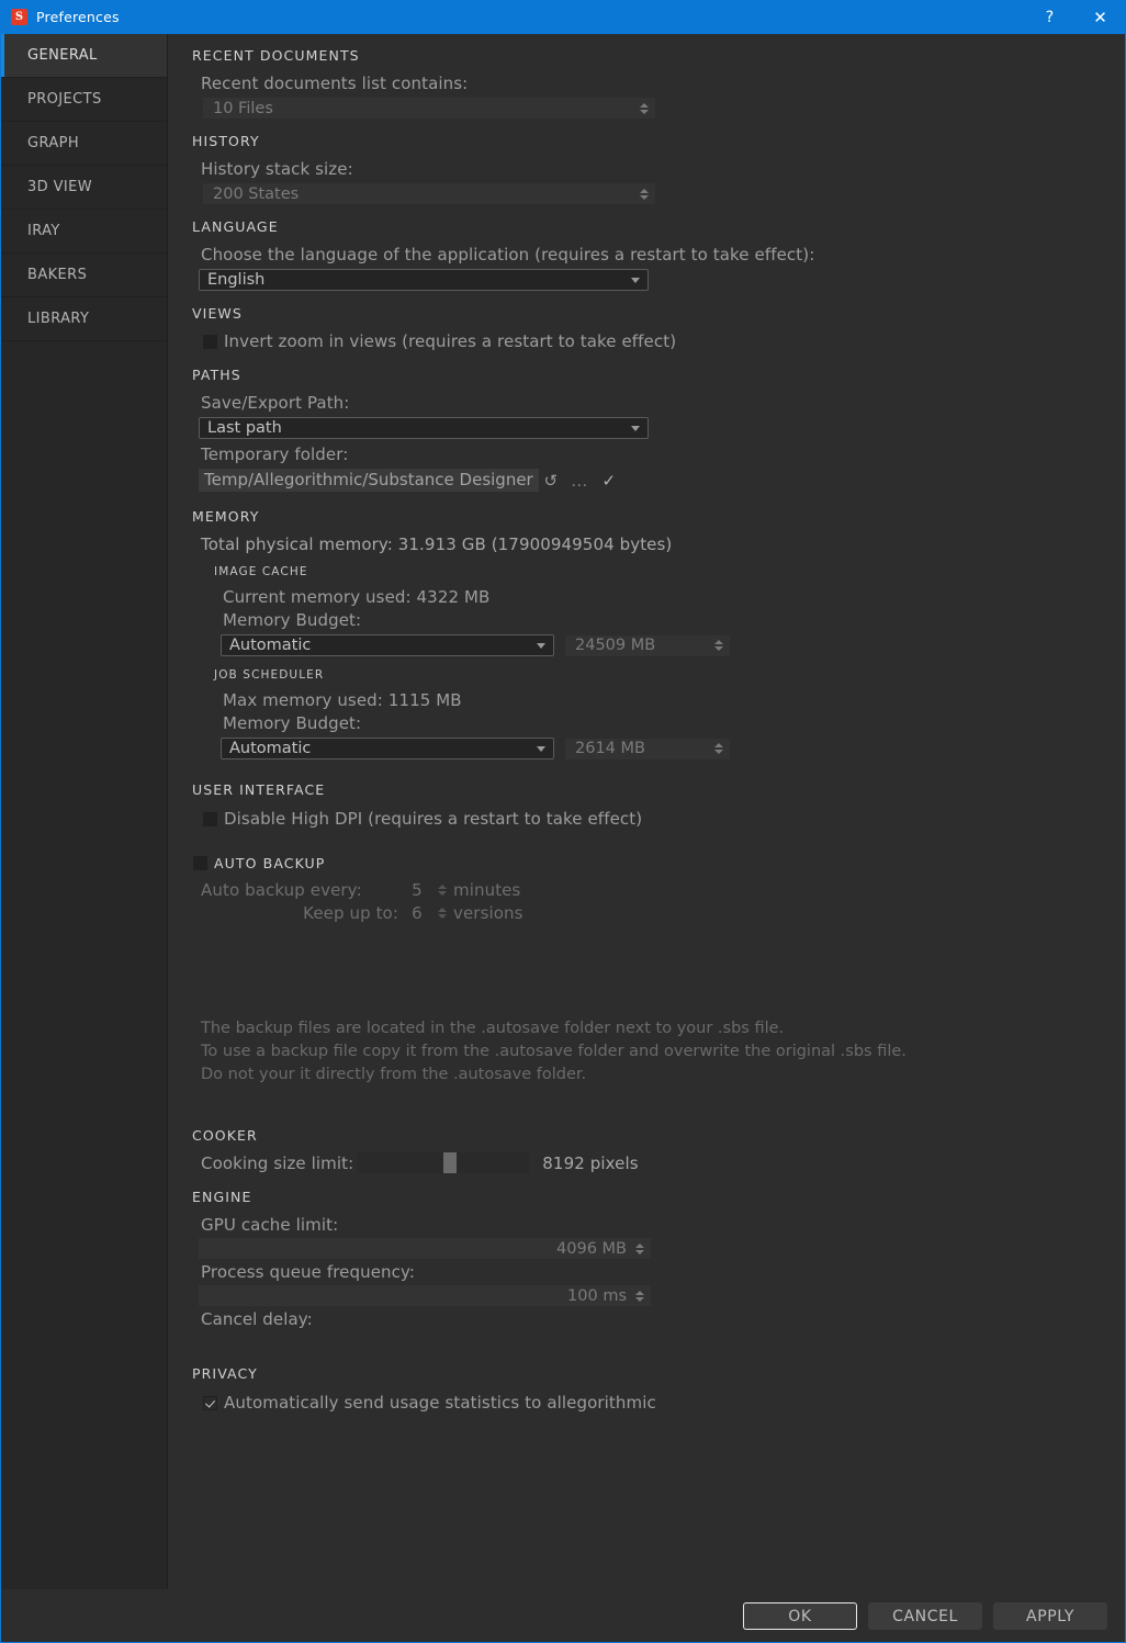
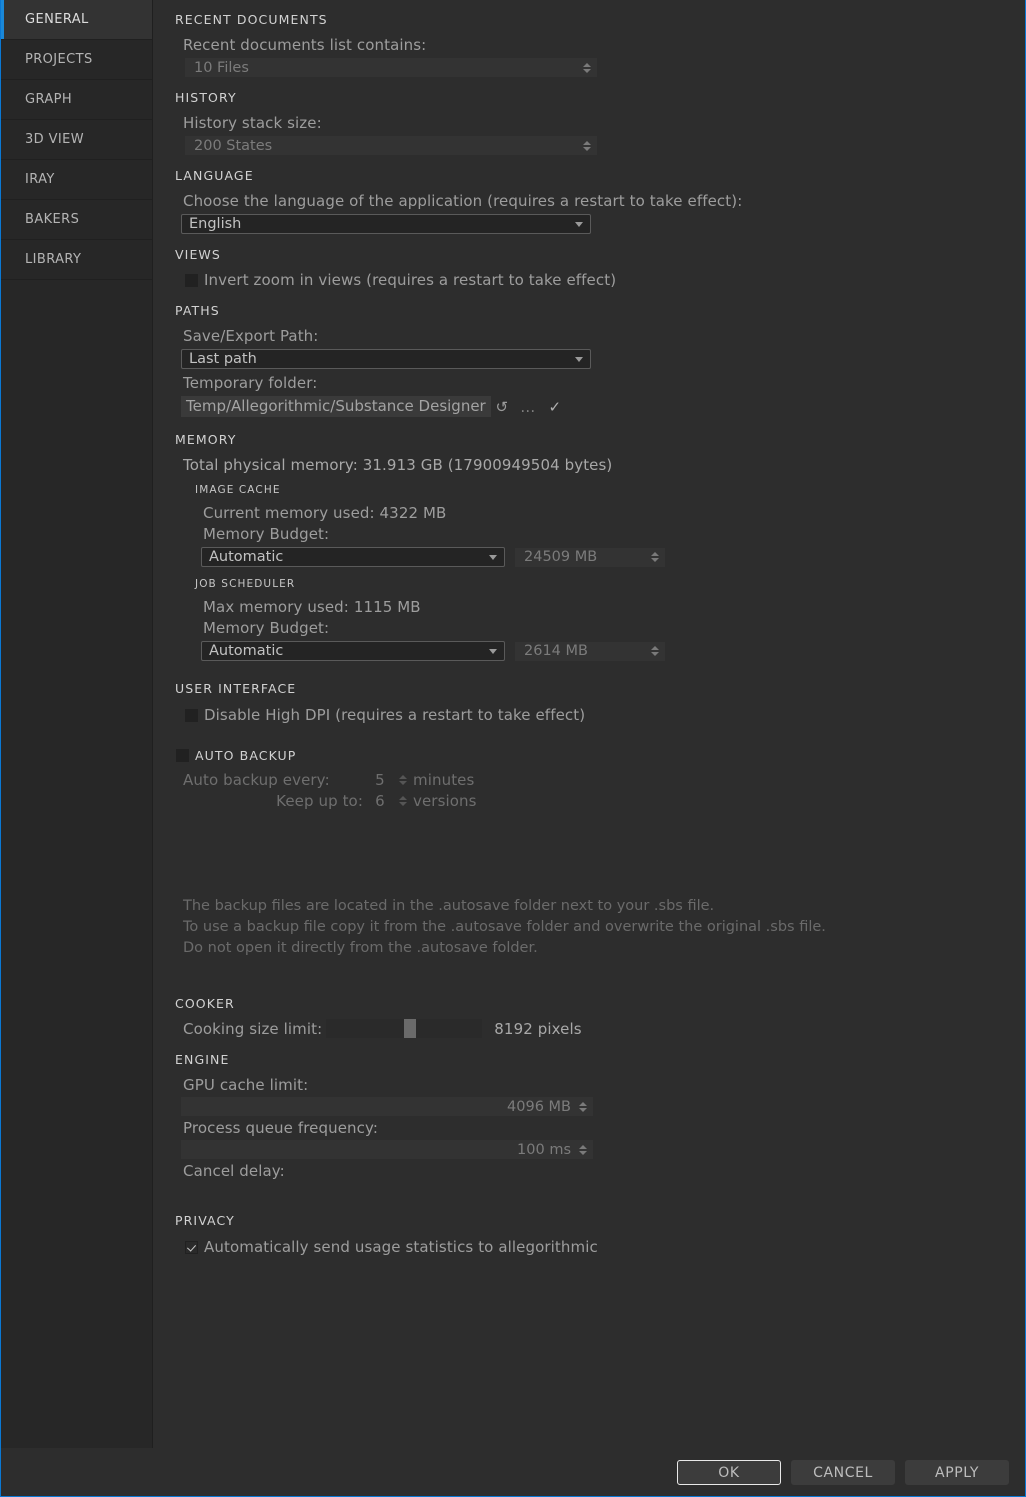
- S
- Preferences
- ?
- ✕
  GENERAL
  PROJECTS
  GRAPH
  3D VIEW
  IRAY
  BAKERS
  LIBRARY
  RECENT DOCUMENTS
  Recent documents list contains:
  10 Files
  HISTORY
  History stack size:
  200 States
  LANGUAGE
  Choose the language of the application (requires a restart to take effect):
  English
  VIEWS
  Invert zoom in views (requires a restart to take effect)
  PATHS
  Save/Export Path:
  Last path
  Temporary folder:
  Temp/Allegorithmic/Substance Designer
  ↺
  …
  ✓
  MEMORY
  Total physical memory: 31.913 GB (17900949504 bytes)
  IMAGE CACHE
  Current memory used: 4322 MB
  Memory Budget:
  Automatic
  24509 MB
  JOB SCHEDULER
  Max memory used: 1115 MB
  Memory Budget:
  Automatic
  2614 MB
  USER INTERFACE
  Disable High DPI (requires a restart to take effect)
  AUTO BACKUP
  Auto backup every:
  5
  minutes
  Keep up to:
  6
  versions
  The backup files are located in the .autosave folder next to your .sbs file.
  To use a backup file copy it from the .autosave folder and overwrite the original .sbs file.
- Do not your it directly from the .autosave folder.
+ Do not open it directly from the .autosave folder.
  COOKER
  Cooking size limit:
  8192 pixels
  ENGINE
  GPU cache limit:
  4096 MB
  Process queue frequency:
  100 ms
  Cancel delay:
  PRIVACY
  Automatically send usage statistics to allegorithmic
  OK
  CANCEL
  APPLY
